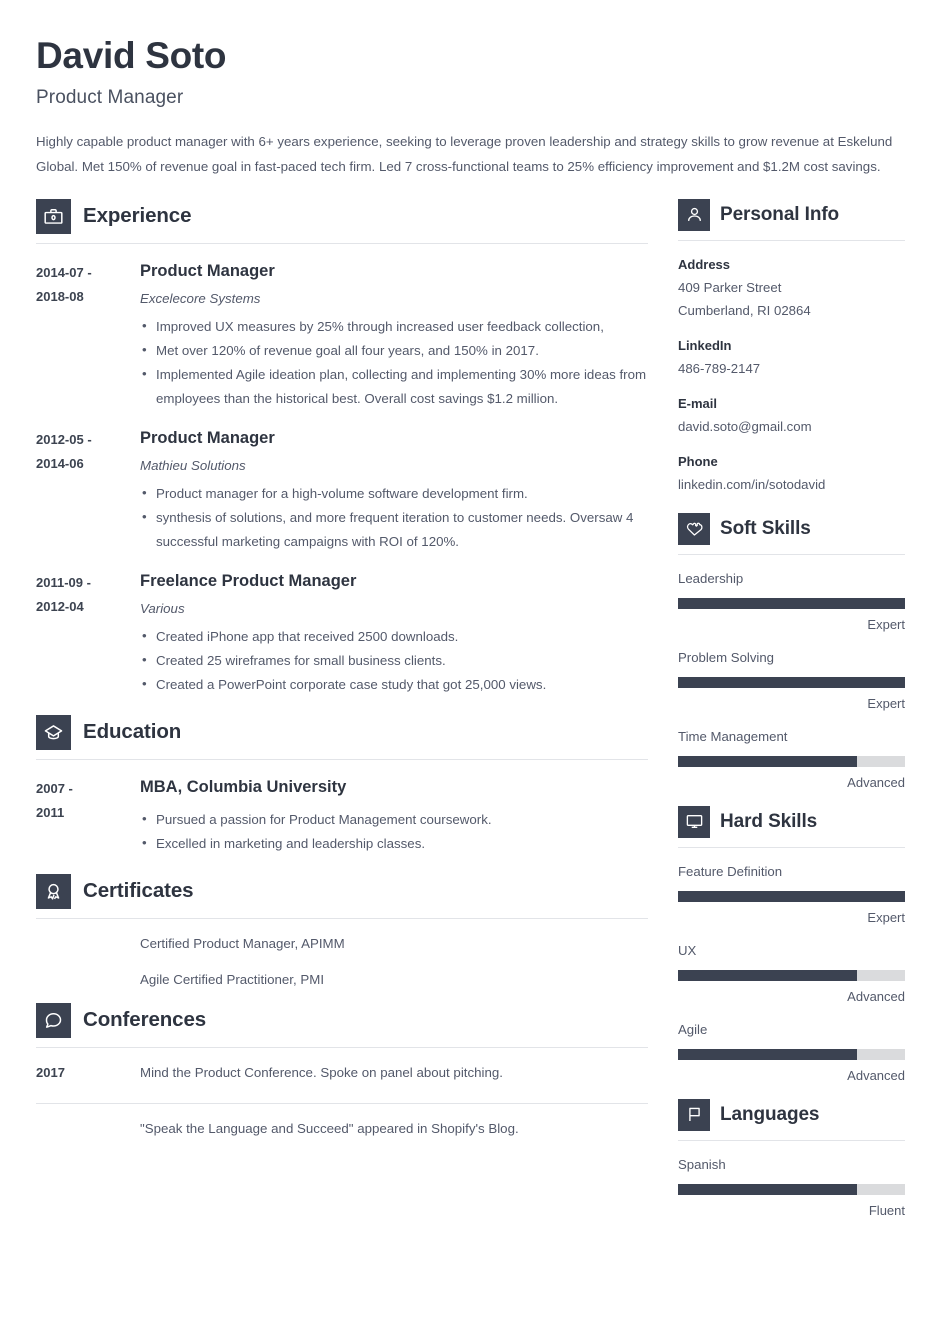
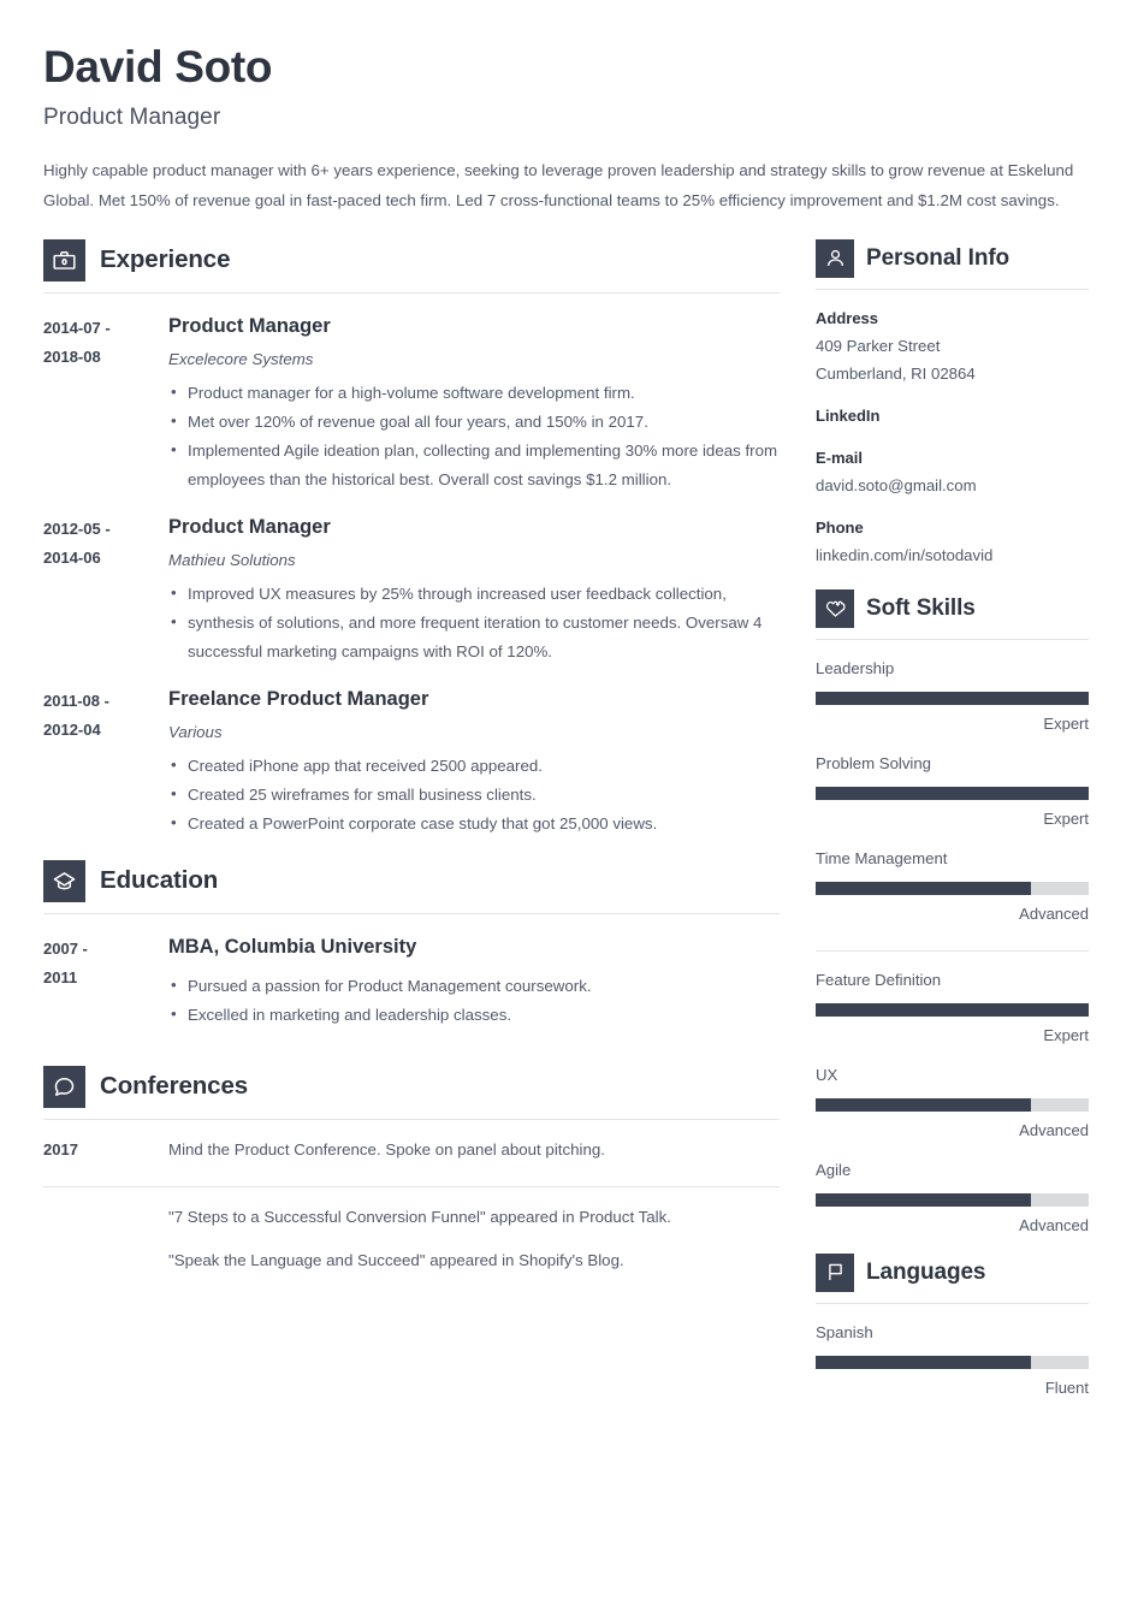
  David Soto
  Product Manager
  Highly capable product manager with 6+ years experience, seeking to leverage proven leadership and strategy skills to grow revenue at Eskelund Global. Met 150% of revenue goal in fast-paced tech firm. Led 7 cross-functional teams to 25% efficiency improvement and $1.2M cost savings.
  Experience
  2014-07 -
  2018-08
  Product Manager
  Excelecore Systems
- Improved UX measures by 25% through increased user feedback collection,
+ Product manager for a high-volume software development firm.
  Met over 120% of revenue goal all four years, and 150% in 2017.
  Implemented Agile ideation plan, collecting and implementing 30% more ideas from employees than the historical best. Overall cost savings $1.2 million.
  2012-05 -
  2014-06
  Product Manager
  Mathieu Solutions
- Product manager for a high-volume software development firm.
+ Improved UX measures by 25% through increased user feedback collection,
  synthesis of solutions, and more frequent iteration to customer needs. Oversaw 4 successful marketing campaigns with ROI of 120%.
- 2011-09 -
+ 2011-08 -
  2012-04
  Freelance Product Manager
  Various
- Created iPhone app that received 2500 downloads.
+ Created iPhone app that received 2500 appeared.
  Created 25 wireframes for small business clients.
  Created a PowerPoint corporate case study that got 25,000 views.
  Education
  2007 -
  2011
  MBA, Columbia University
  Pursued a passion for Product Management coursework.
  Excelled in marketing and leadership classes.
- Certificates
- Certified Product Manager, APIMM
- Agile Certified Practitioner, PMI
  Conferences
  2017
  Mind the Product Conference. Spoke on panel about pitching.
+ "7 Steps to a Successful Conversion Funnel" appeared in Product Talk.
  "Speak the Language and Succeed" appeared in Shopify's Blog.
  Personal Info
  Address
  409 Parker Street
  Cumberland, RI 02864
  LinkedIn
- 486-789-2147
  E-mail
  david.soto@gmail.com
  Phone
  linkedin.com/in/sotodavid
  Soft Skills
  Leadership
  Expert
  Problem Solving
  Expert
  Time Management
  Advanced
- Hard Skills
  Feature Definition
  Expert
  UX
  Advanced
  Agile
  Advanced
  Languages
  Spanish
  Fluent
